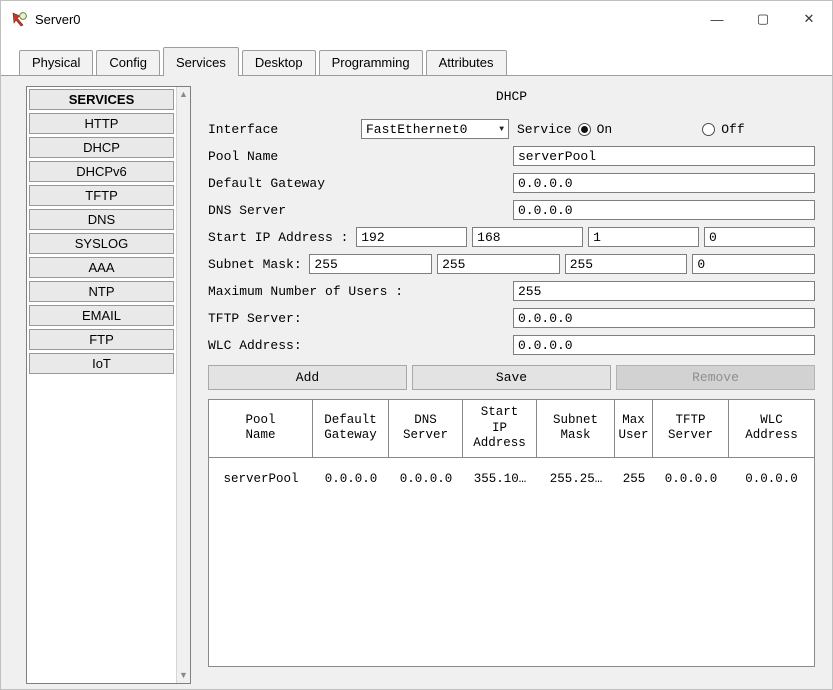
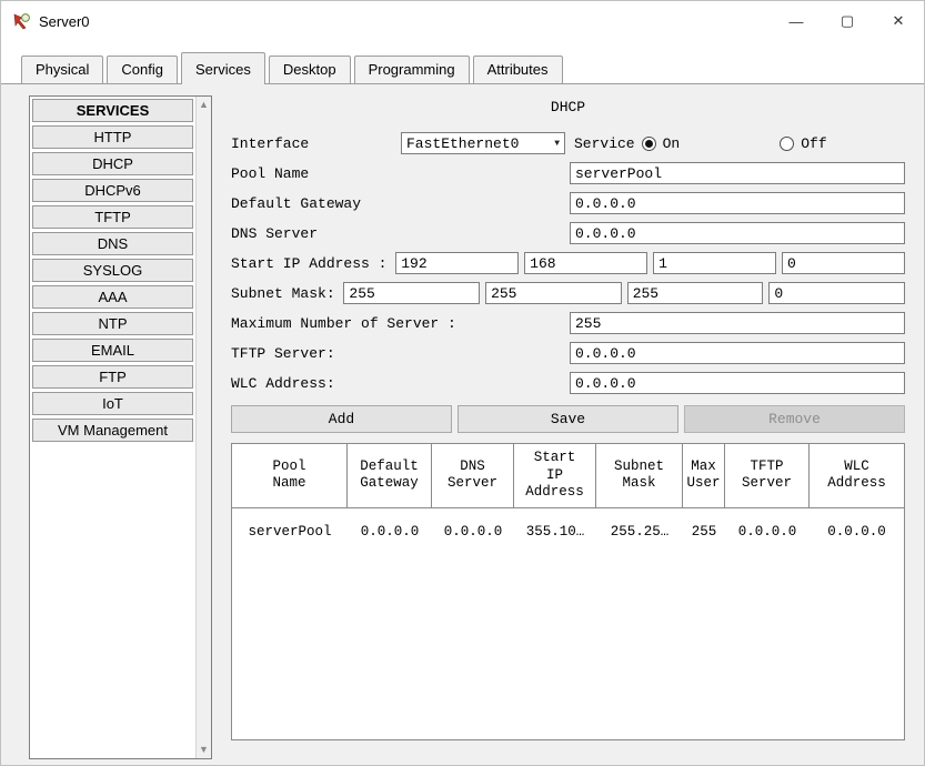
  Server0
  —
  ▢
  ✕
  Physical
  Config
  Services
  Desktop
  Programming
  Attributes
  SERVICES
  HTTP
  DHCP
  DHCPv6
  TFTP
  DNS
  SYSLOG
  AAA
  NTP
  EMAIL
  FTP
  IoT
+ VM Management
  ▲
  ▼
  DHCP
  Interface
  FastEthernet0
  ▼
  Service
  On
  Off
  Pool Name
  serverPool
  Default Gateway
  0.0.0.0
  DNS Server
  0.0.0.0
  Start IP Address :
  192
  168
  1
  0
  Subnet Mask:
  255
  255
  255
  0
- Maximum Number of Users :
+ Maximum Number of Server :
  255
  TFTP Server:
  0.0.0.0
  WLC Address:
  0.0.0.0
  Add
  Save
  Remove
  Pool
  Name
  Default
  Gateway
  DNS
  Server
  Start
  IP
  Address
  Subnet
  Mask
  Max
  User
  TFTP
  Server
  WLC
  Address
  serverPool
  0.0.0.0
  0.0.0.0
  355.10…
  255.25…
  255
  0.0.0.0
  0.0.0.0
